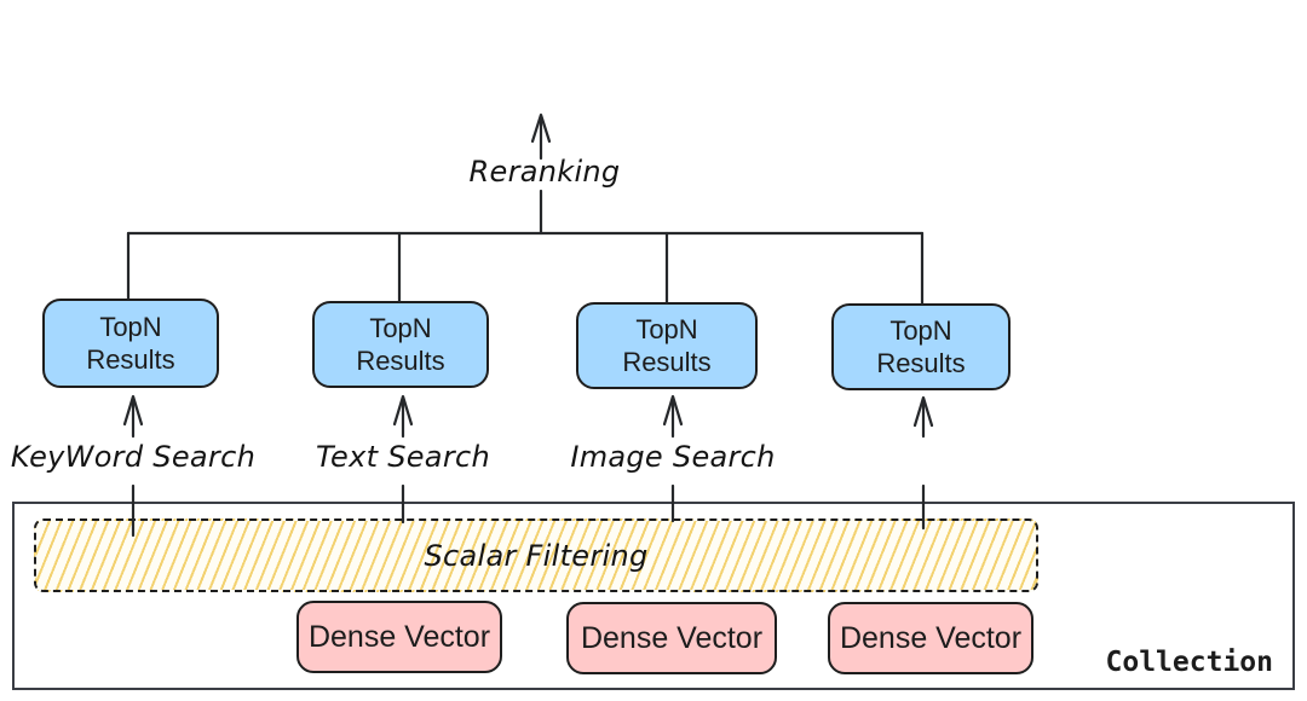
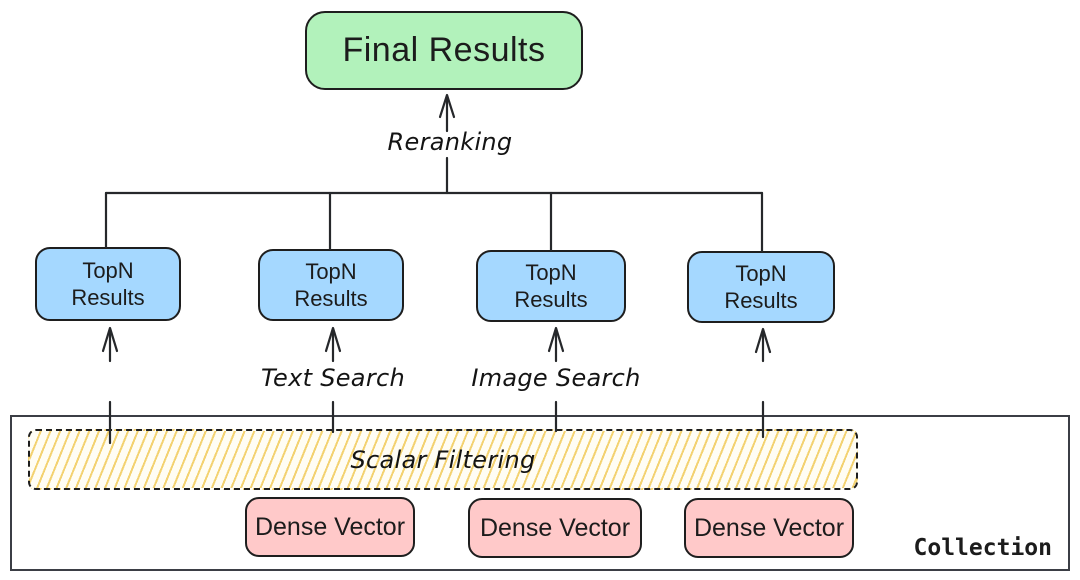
  Collection
  Scalar Filtering
  Dense Vector
  Dense Vector
  Dense Vector
  TopN
  Results
  TopN
  Results
  TopN
  Results
  TopN
  Results
+ Final Results
  Reranking
- KeyWord Search
  Text Search
  Image Search
